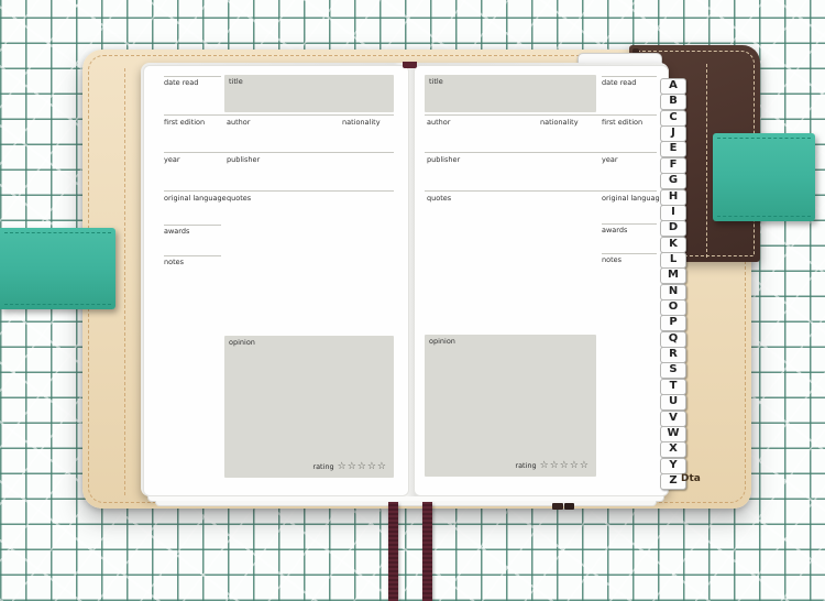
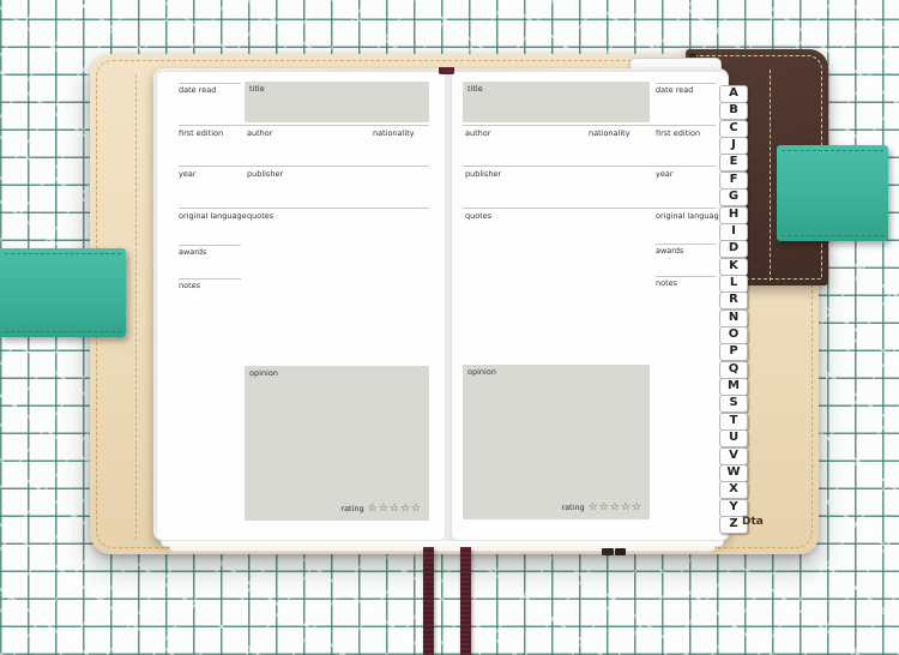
  title
  date read
  first edition
  author
  nationality
  year
  publisher
  original language
  quotes
  awards
  notes
  opinion
  rating
  ☆☆☆☆☆
  title
  date read
  author
  nationality
  first edition
  publisher
  year
  quotes
  original languag
  awards
  notes
  opinion
  rating
  ☆☆☆☆☆
  A
  B
  C
  J
  E
  F
  G
  H
  I
  D
  K
  L
- M
+ R
  N
  O
  P
  Q
- R
+ M
  S
  T
  U
  V
  W
  X
  Y
  Z
  Dta
